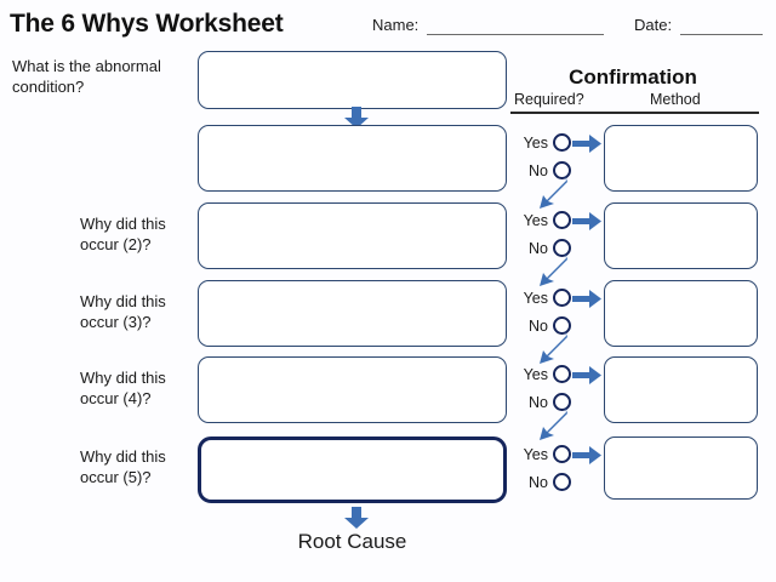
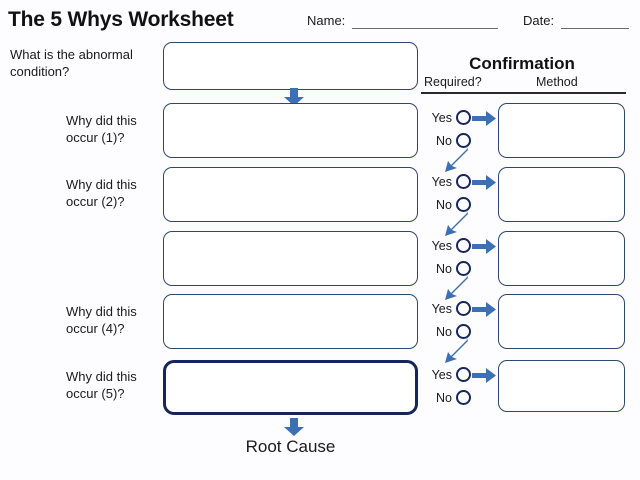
- The 6 Whys Worksheet
+ The 5 Whys Worksheet
  Name:
  Date:
  Confirmation
  Required?
  Method
  What is the abnormal condition?
+ Why did this occur (1)?
  Yes
  No
  Why did this occur (2)?
  Yes
  No
- Why did this occur (3)?
  Yes
  No
  Why did this occur (4)?
  Yes
  No
  Why did this occur (5)?
  Yes
  No
  Root Cause
